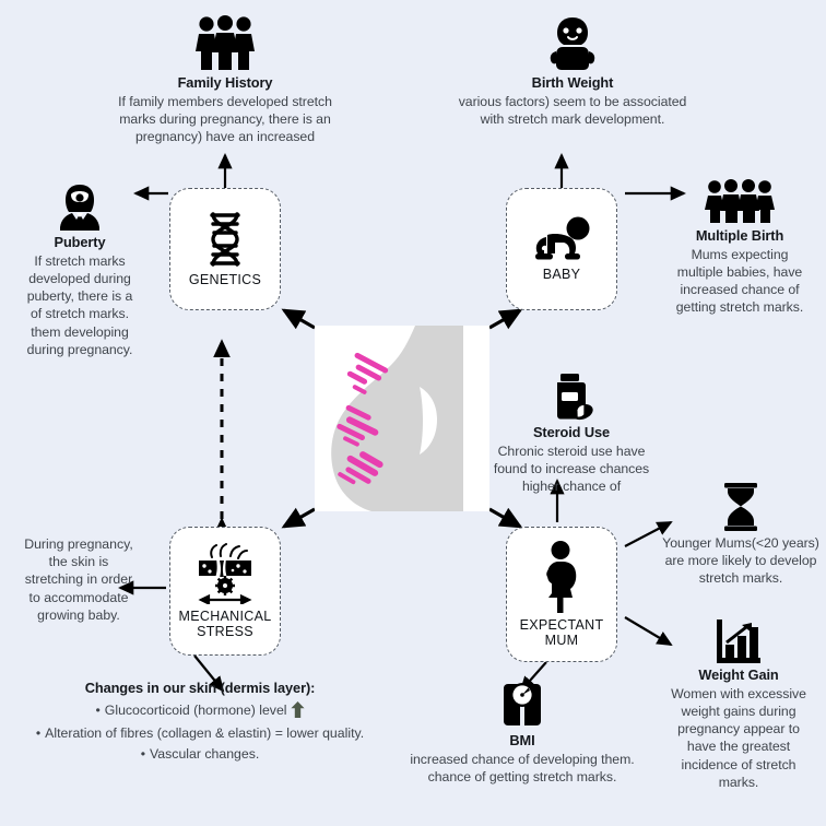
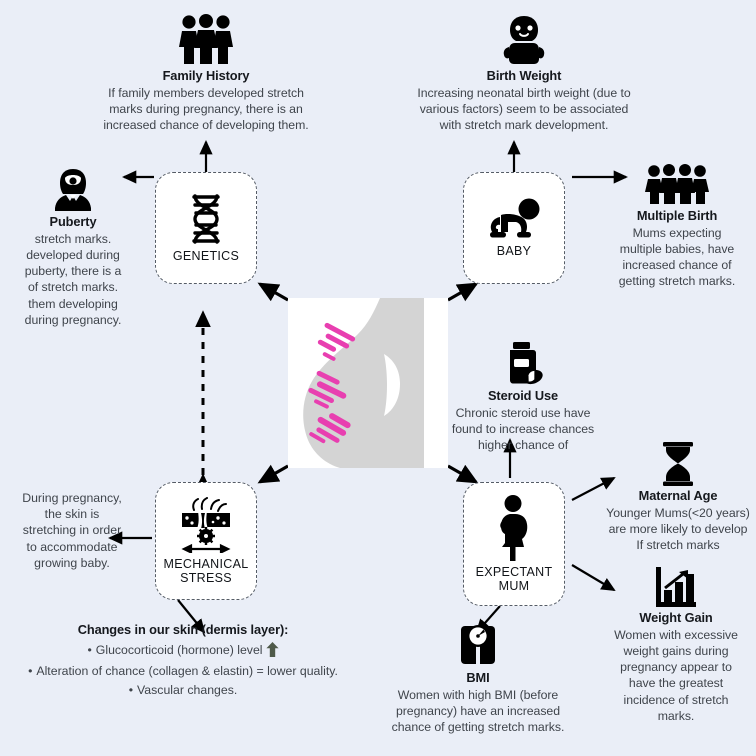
  GENETICS
  BABY
  MECHANICAL
  STRESS
  EXPECTANT
  MUM
  Family History
  If family members developed stretch
  marks during pregnancy, there is an
- pregnancy) have an increased
+ increased chance of developing them.
  Birth Weight
+ Increasing neonatal birth weight (due to
  various factors) seem to be associated
  with stretch mark development.
  Puberty
- If stretch marks
+ stretch marks.
  developed during
  puberty, there is a
  of stretch marks.
  them developing
  during pregnancy.
  Multiple Birth
  Mums expecting
  multiple babies, have
  increased chance of
  getting stretch marks.
  Steroid Use
  Chronic steroid use have
  found to increase chances
  higher chance of
+ Maternal Age
  Younger Mums(<20 years)
  are more likely to develop
- stretch marks.
+ If stretch marks
  Weight Gain
  Women with excessive
  weight gains during
  pregnancy appear to
  have the greatest
  incidence of stretch
  marks.
  BMI
+ Women with high BMI (before
- increased chance of developing them.
+ pregnancy) have an increased
  chance of getting stretch marks.
  During pregnancy,
  the skin is
  stretching in order
  to accommodate
  growing baby.
  Changes in our skin (dermis layer):
  • Glucocorticoid (hormone) level
- • Alteration of fibres (collagen & elastin) = lower quality.
+ • Alteration of chance (collagen & elastin) = lower quality.
  • Vascular changes.
